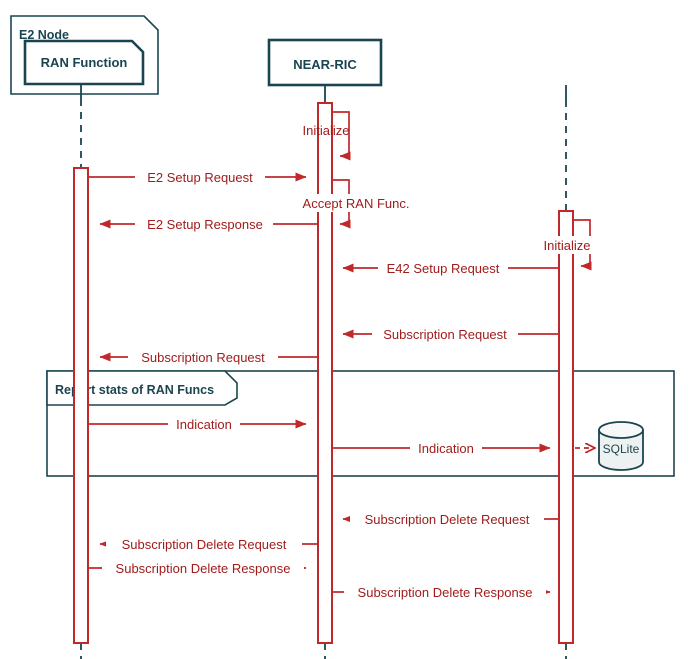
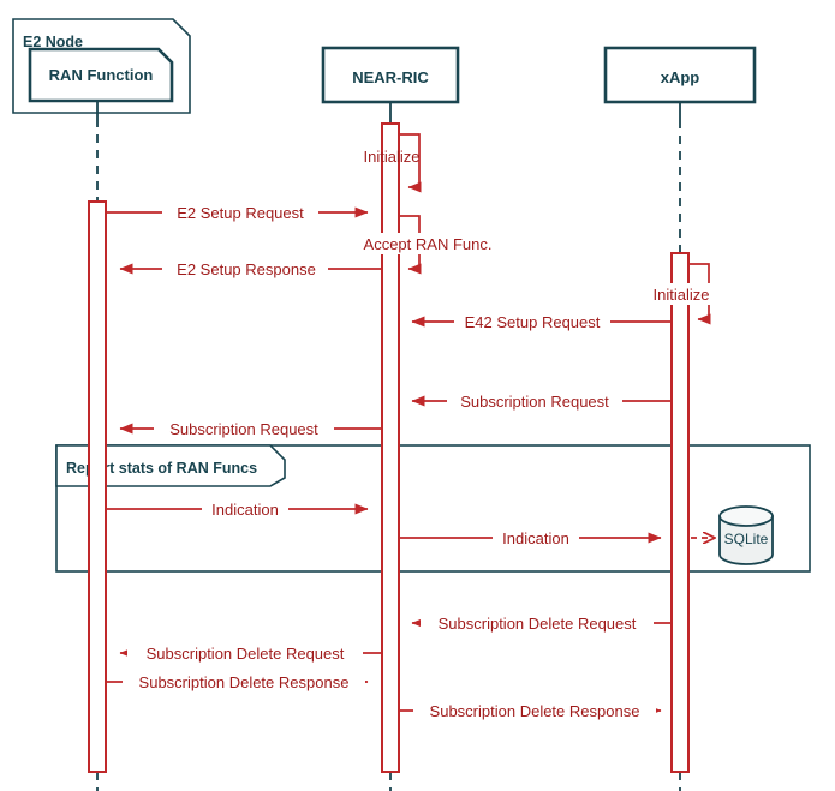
  E2 Node
  RAN Function
  NEAR-RIC
+ xApp
  Ret stats of RAN Funcs
  Initialize
  E2 Setup Request
  Accept RAN Func.
  E2 Setup Response
  Initialize
  E42 Setup Request
  Subscription Request
  Subscription Request
  Indication
  Indication
  SQLite
  Subscription Delete Request
  Subscription Delete Request
  Subscription Delete Response
  Subscription Delete Response
